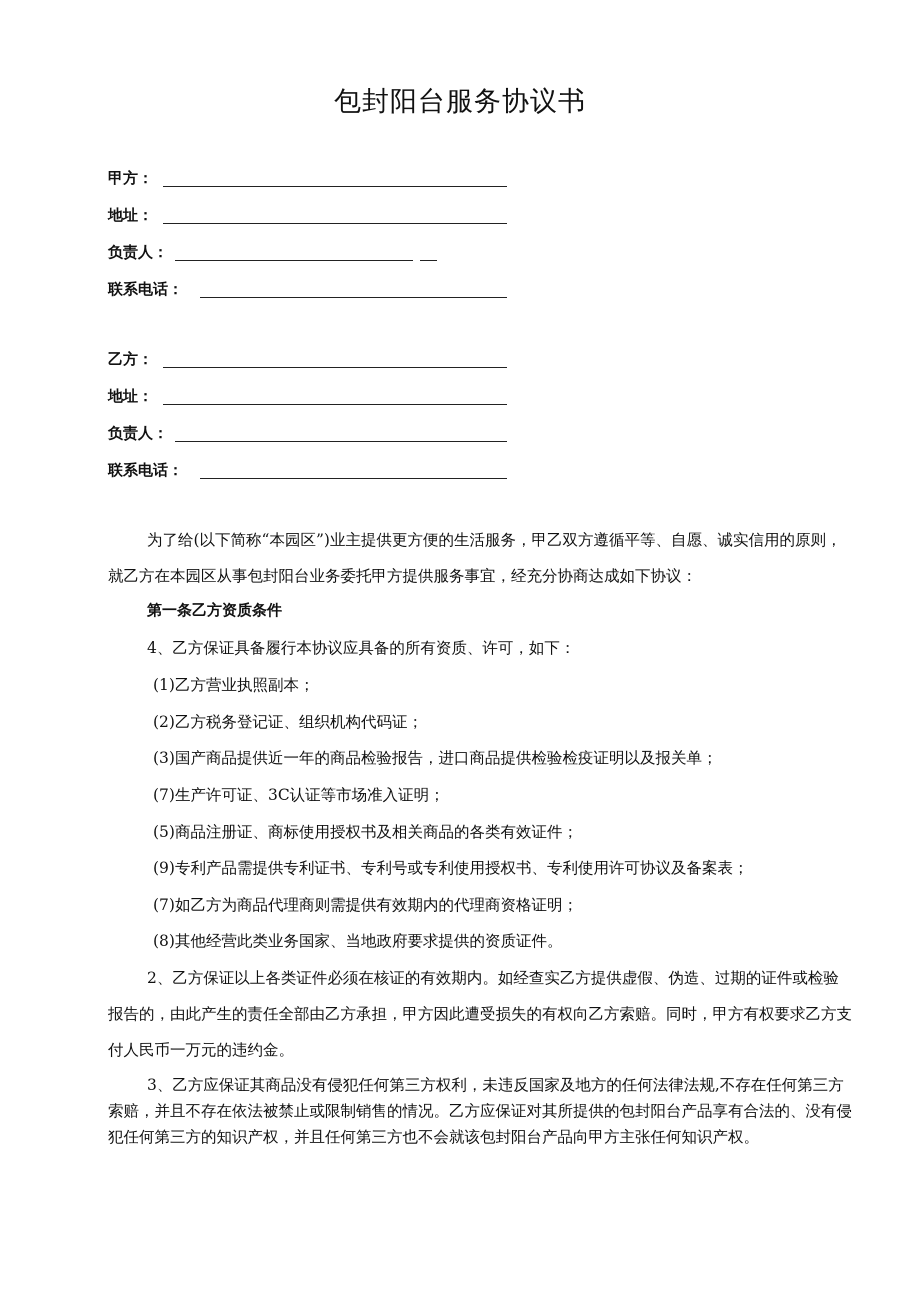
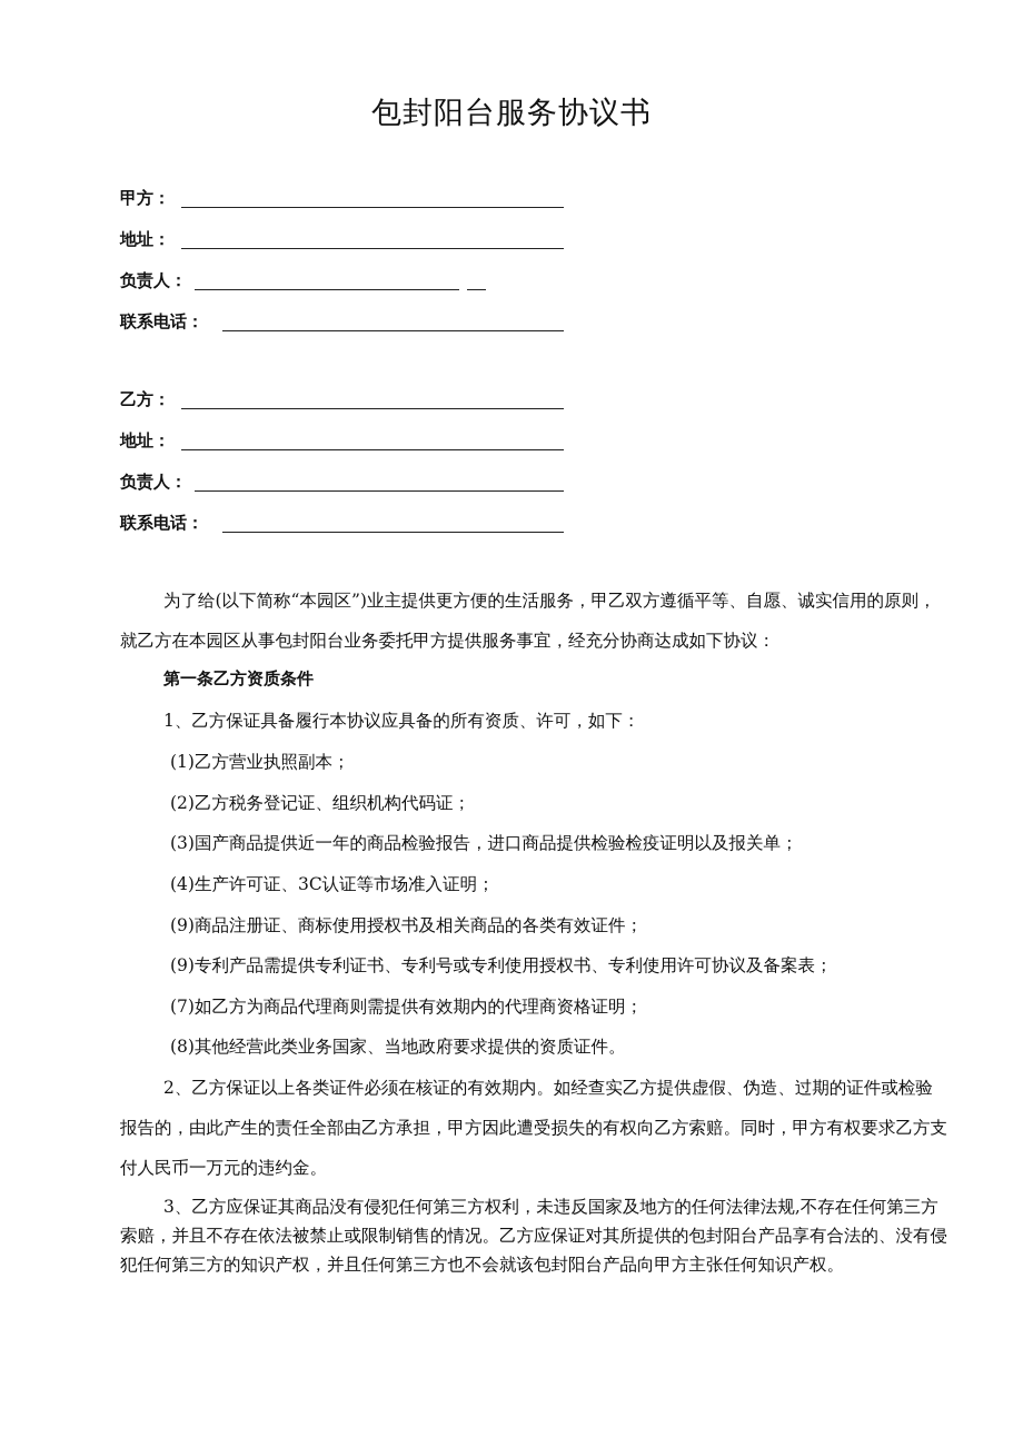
  包封阳台服务协议书
  甲方：
  地址：
  负责人：
  联系电话：
  乙方：
  地址：
  负责人：
  联系电话：
  为了给(以下简称“本园区”)业主提供更方便的生活服务，甲乙双方遵循平等、自愿、诚实信用的原则，就乙方在本园区从事包封阳台业务委托甲方提供服务事宜，经充分协商达成如下协议：
  第一条乙方资质条件
- 4、乙方保证具备履行本协议应具备的所有资质、许可，如下：
+ 1、乙方保证具备履行本协议应具备的所有资质、许可，如下：
  (1)乙方营业执照副本；
  (2)乙方税务登记证、组织机构代码证；
  (3)国产商品提供近一年的商品检验报告，进口商品提供检验检疫证明以及报关单；
- (7)生产许可证、3C认证等市场准入证明；
+ (4)生产许可证、3C认证等市场准入证明；
- (5)商品注册证、商标使用授权书及相关商品的各类有效证件；
+ (9)商品注册证、商标使用授权书及相关商品的各类有效证件；
  (9)专利产品需提供专利证书、专利号或专利使用授权书、专利使用许可协议及备案表；
  (7)如乙方为商品代理商则需提供有效期内的代理商资格证明；
  (8)其他经营此类业务国家、当地政府要求提供的资质证件。
  2、乙方保证以上各类证件必须在核证的有效期内。如经查实乙方提供虚假、伪造、过期的证件或检验报告的，由此产生的责任全部由乙方承担，甲方因此遭受损失的有权向乙方索赔。同时，甲方有权要求乙方支付人民币一万元的违约金。
  3、乙方应保证其商品没有侵犯任何第三方权利，未违反国家及地方的任何法律法规,不存在任何第三方索赔，并且不存在依法被禁止或限制销售的情况。乙方应保证对其所提供的包封阳台产品享有合法的、没有侵犯任何第三方的知识产权，并且任何第三方也不会就该包封阳台产品向甲方主张任何知识产权。
